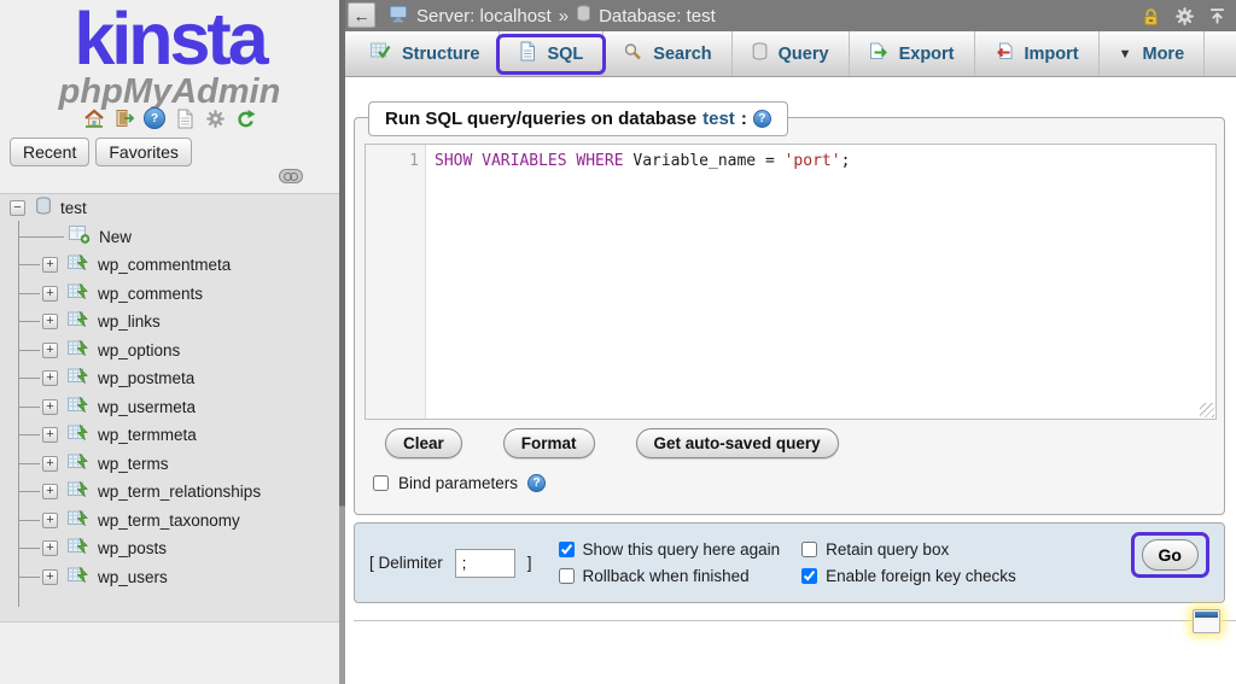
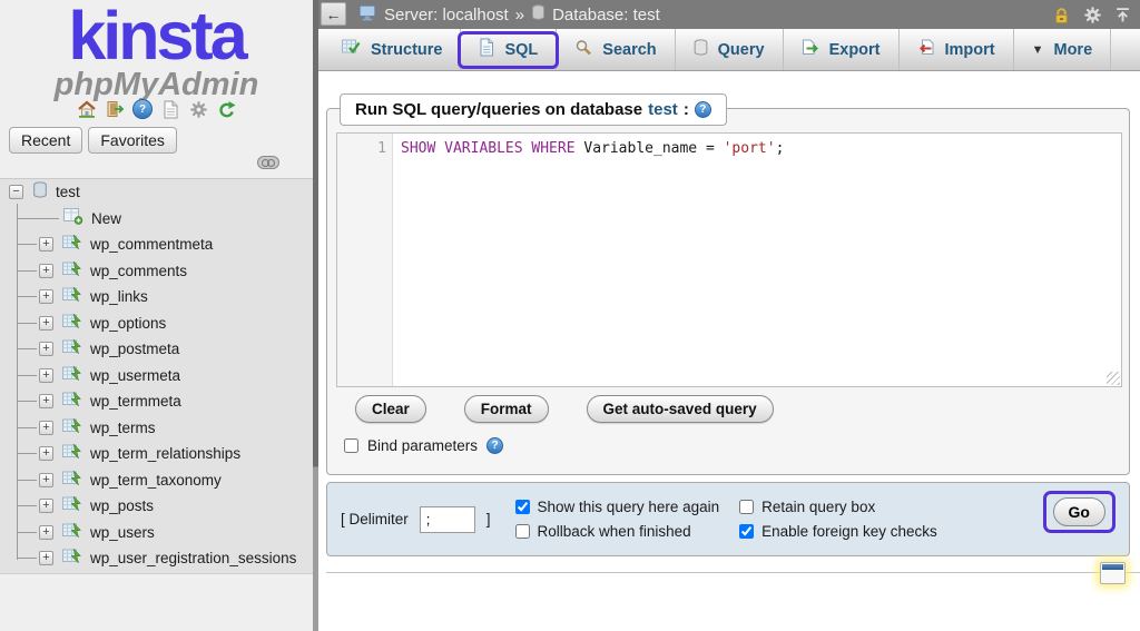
  kinsta
  phpMyAdmin
  Recent
  Favorites
  test
  New
  wp_commentmeta
  wp_comments
  wp_links
  wp_options
  wp_postmeta
  wp_usermeta
  wp_termmeta
  wp_terms
  wp_term_relationships
  wp_term_taxonomy
  wp_posts
  wp_users
+ wp_user_registration_sessions
  ←
  Server: localhost
  »
  Database: test
  Structure
  SQL
  Search
  Query
  Export
  Import
  ▼
  More
  Run SQL query/queries on database
  test
  :
  1
  SHOW VARIABLES WHERE Variable_name = 'port';
  Clear
  Format
  Get auto-saved query
  Bind parameters
  [ Delimiter
  ;
  ]
  Show this query here again
  Retain query box
  Rollback when finished
  Enable foreign key checks
  Go
